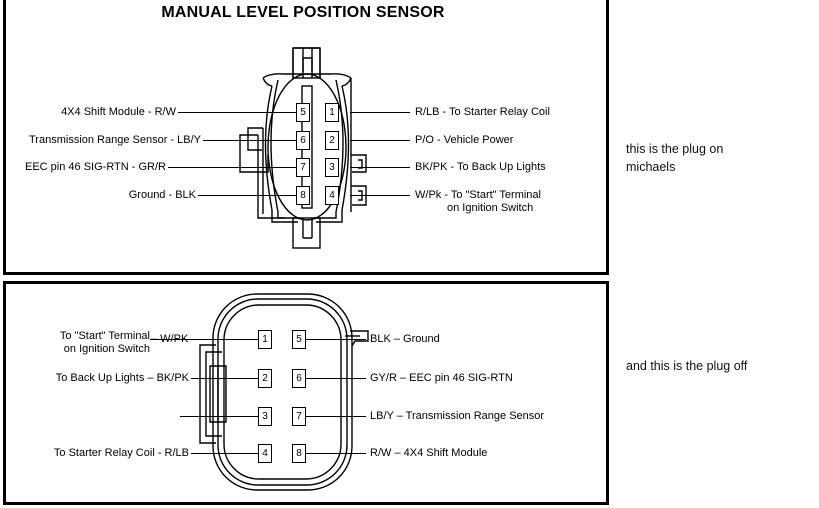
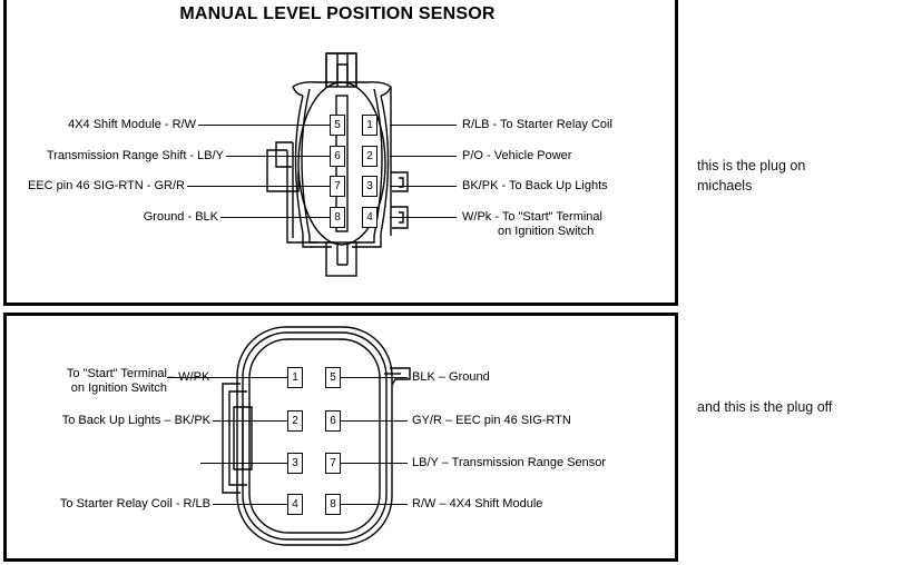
  MANUAL LEVEL POSITION SENSOR
  5
  6
  7
  8
  1
  2
  3
  4
  4X4 Shift Module - R/W
- Transmission Range Sensor - LB/Y
+ Transmission Range Shift - LB/Y
  EEC pin 46 SIG-RTN - GR/R
  Ground - BLK
  R/LB - To Starter Relay Coil
  P/O - Vehicle Power
  BK/PK - To Back Up Lights
  W/Pk - To "Start" Terminal
  on Ignition Switch
  this is the plug on
  michaels
  1
  2
  3
  4
  5
  6
  7
  8
  To "Start" Terminal
  on Ignition Switch
  – W/PK
  To Back Up Lights – BK/PK
  To Starter Relay Coil - R/LB
  BLK – Ground
  GY/R – EEC pin 46 SIG-RTN
  LB/Y – Transmission Range Sensor
  R/W – 4X4 Shift Module
  and this is the plug off
